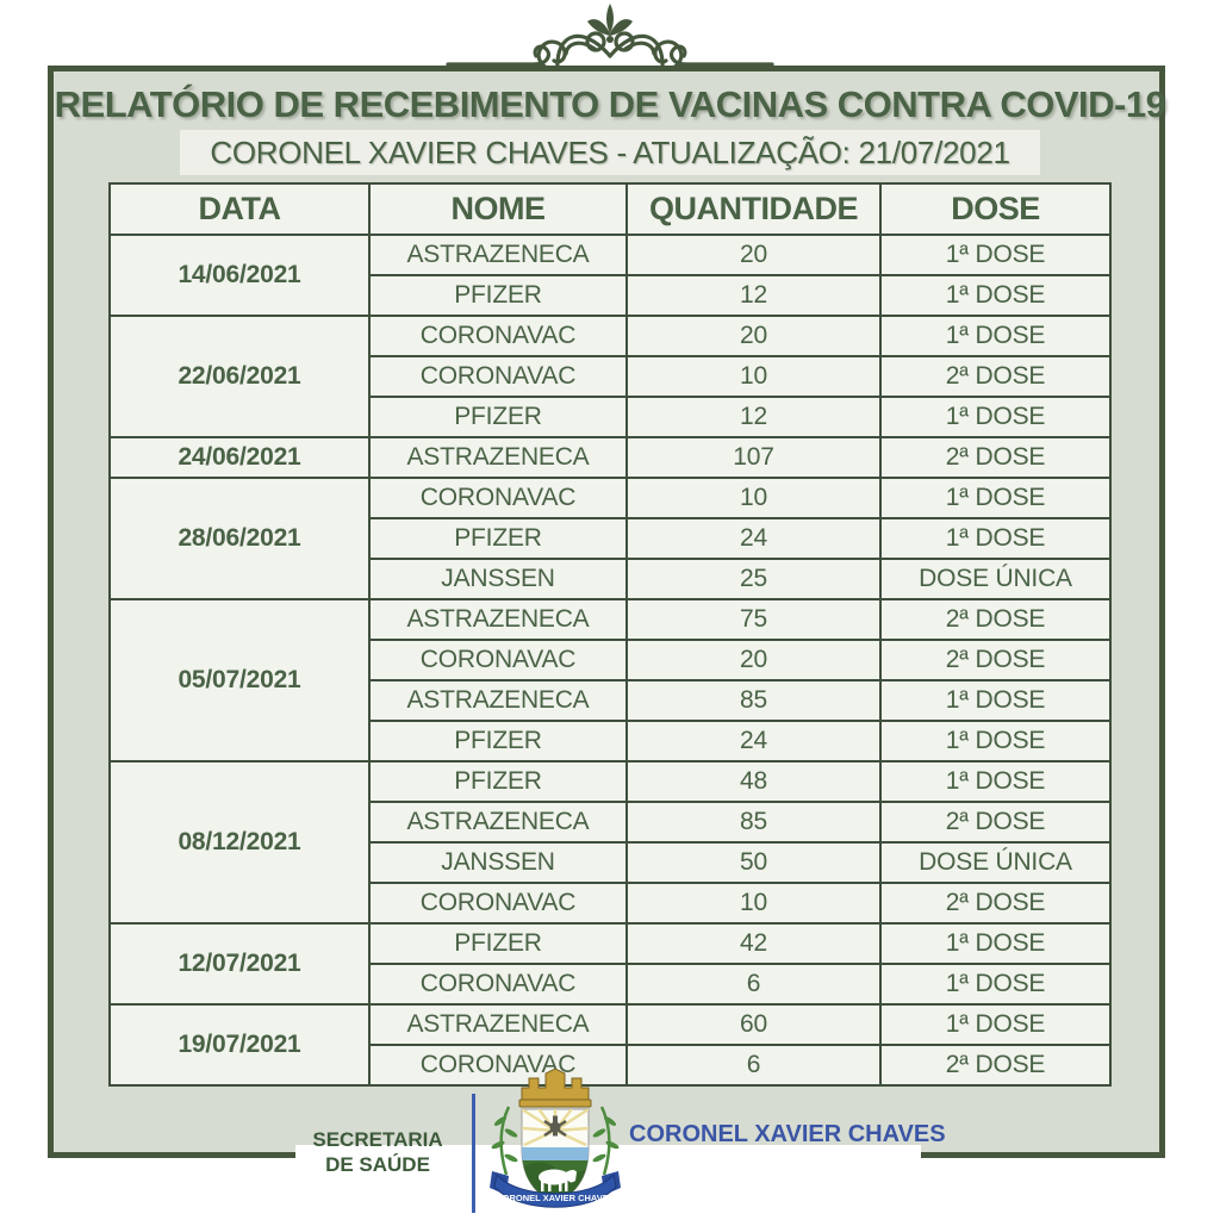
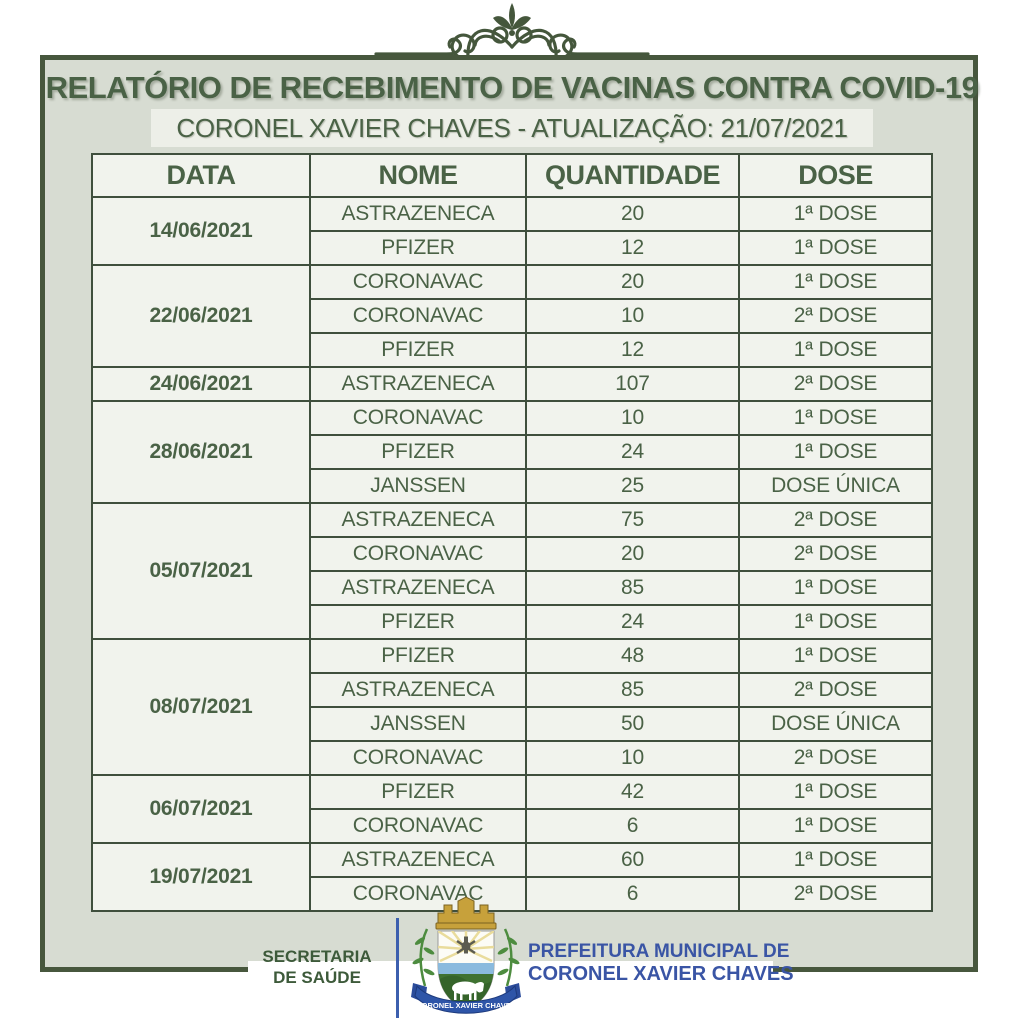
  RELATÓRIO DE RECEBIMENTO DE VACINAS CONTRA COVID-19
  CORONEL XAVIER CHAVES - ATUALIZAÇÃO: 21/07/2021
  DATA	NOME	QUANTIDADE	DOSE
  14/06/2021	ASTRAZENECA	20	1ª DOSE
  PFIZER	12	1ª DOSE
  22/06/2021	CORONAVAC	20	1ª DOSE
  CORONAVAC	10	2ª DOSE
  PFIZER	12	1ª DOSE
  24/06/2021	ASTRAZENECA	107	2ª DOSE
  28/06/2021	CORONAVAC	10	1ª DOSE
  PFIZER	24	1ª DOSE
  JANSSEN	25	DOSE ÚNICA
  05/07/2021	ASTRAZENECA	75	2ª DOSE
  CORONAVAC	20	2ª DOSE
  ASTRAZENECA	85	1ª DOSE
  PFIZER	24	1ª DOSE
- 08/12/2021	PFIZER	48	1ª DOSE
+ 08/07/2021	PFIZER	48	1ª DOSE
  ASTRAZENECA	85	2ª DOSE
  JANSSEN	50	DOSE ÚNICA
  CORONAVAC	10	2ª DOSE
- 12/07/2021	PFIZER	42	1ª DOSE
+ 06/07/2021	PFIZER	42	1ª DOSE
  CORONAVAC	6	1ª DOSE
  19/07/2021	ASTRAZENECA	60	1ª DOSE
  CORONAVAC	6	2ª DOSE
  SECRETARIA
  DE SAÚDE
  CORONEL XAVIER CHAVES
+ PREFEITURA MUNICIPAL DE
  CORONEL XAVIER CHAVES
